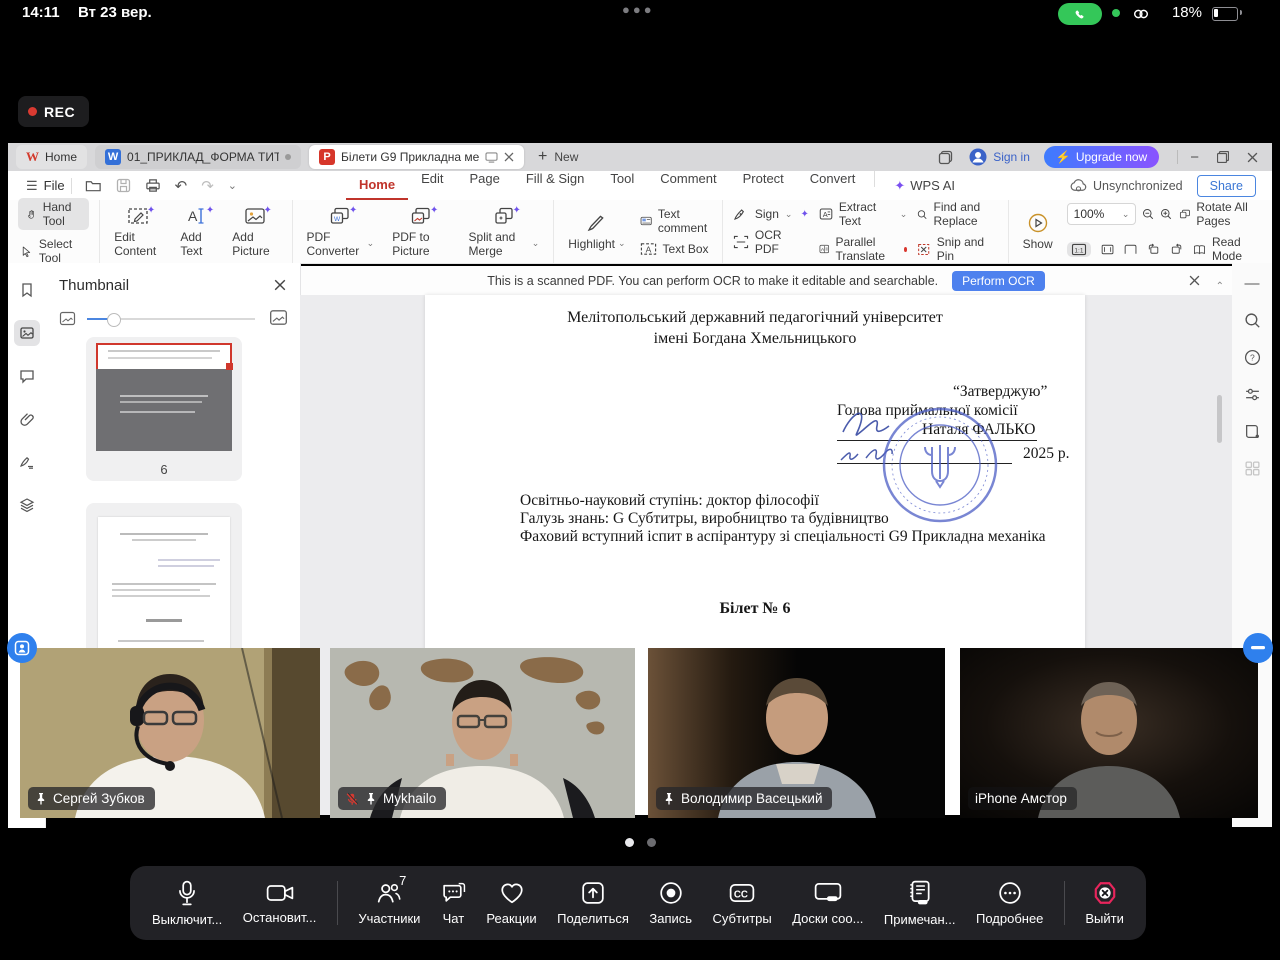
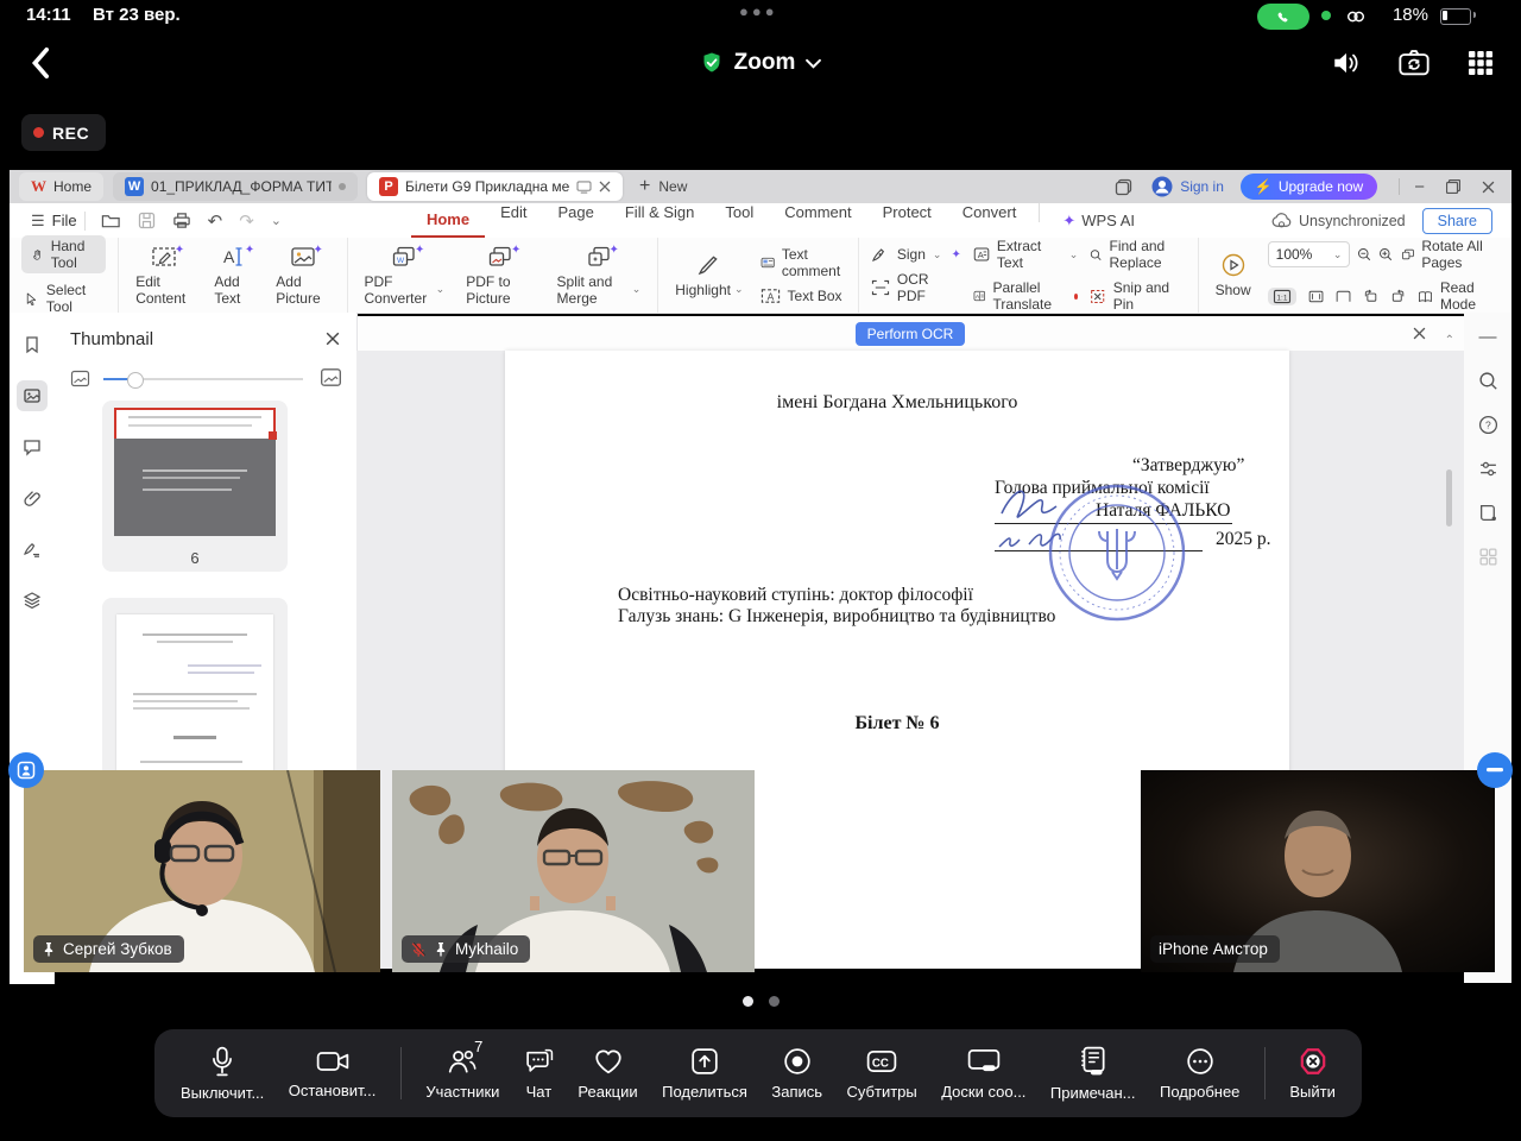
  14:11
  Вт 23 вер.
  ●●●
  18%
+ Zoom
  REC
  W
  Home
  W
  01_ПРИКЛАД_ФОРМА ТИТ
  P
  Білети G9 Прикладна ме
  +
  New
  Sign in
  ⚡
  Upgrade now
  −
  ☰
  File
  ↶
  ↷
  ⌄
  Home
  Edit
  Page
  Fill & Sign
  Tool
  Comment
  Protect
  Convert
  ✦
  WPS AI
  Unsynchronized
  Share
  Hand Tool
  Select Tool
  ✦
  Edit Content
  A
  ✦
  Add Text
  ✦
  Add Picture
  ✦
  PDF Converter
  ⌄
  ✦
  PDF to Picture
  ✦
  Split and Merge
  ⌄
  Highlight
  ⌄
  Text comment
  A
  Text Box
  Sign
  ⌄
  ✦
  OCR PDF
  A
  Extract Text
  ⌄
  Parallel Translate
  Find and Replace
  Snip and Pin
  Show
  100%
  ⌄
  Rotate All Pages
  Read Mode
- This is a scanned PDF. You can perform OCR to make it editable and searchable.
  Perform OCR
  Thumbnail
  6
- Мелітопольський державний педагогічний університет
  імені Богдана Хмельницького
  “Затверджую”
  Голова приймальної комісії
  Наталя ФАЛЬКО
  2025 р.
  Освітньо-науковий ступінь: доктор філософії
- Галузь знань: G Субтитры, виробництво та будівництво
+ Галузь знань: G Інженерія, виробництво та будівництво
- Фаховий вступний іспит в аспірантуру зі спеціальності G9 Прикладна механіка
  Білет № 6
  ⌃
  —
  ?
  Сергей Зубков
  Mykhailo
- Володимир Васецький
  iPhone Амстор
  Выключит...
  Остановит...
  7
  Участники
  Чат
  Реакции
  Поделиться
  Запись
  CC
  Субтитры
  Доски соо...
  Примечан...
  Подробнее
  Выйти
